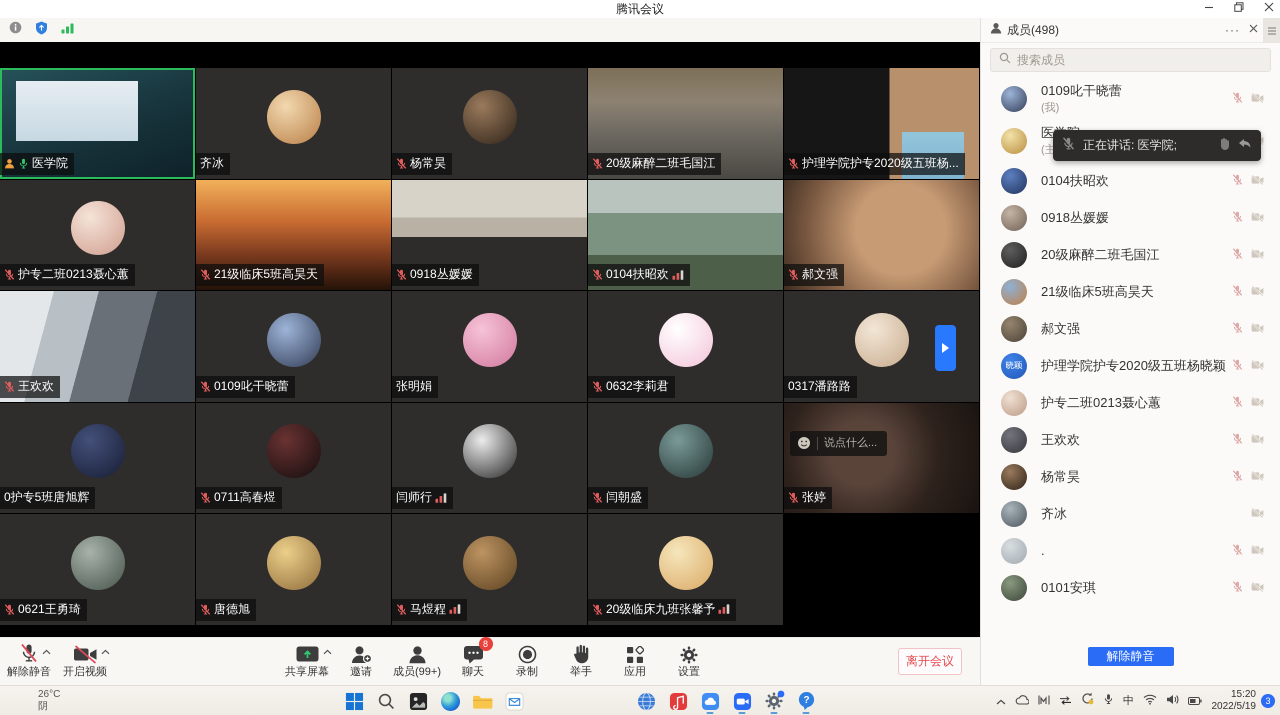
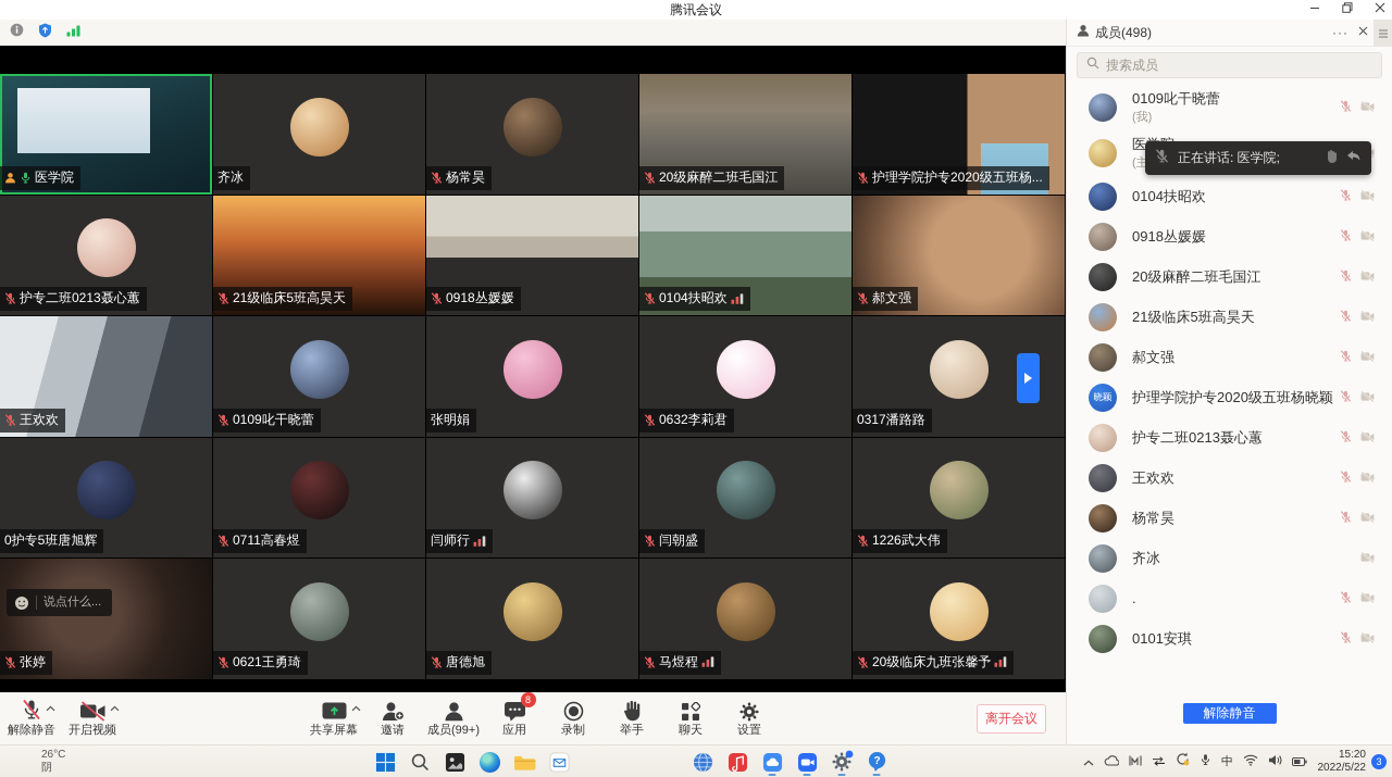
  腾讯会议
  医学院
  齐冰
  杨常昊
  20级麻醉二班毛国江
  护理学院护专2020级五班杨...
  护专二班0213聂心蕙
  21级临床5班高昊天
  0918丛媛媛
  0104扶昭欢
  郝文强
  王欢欢
  0109叱干晓蕾
  张明娟
  0632李莉君
  0317潘路路
  0护专5班唐旭辉
  0711高春煜
  闫师行
  闫朝盛
+ 1226武大伟
  张婷
  说点什么...
  0621王勇琦
  唐德旭
  马煜程
  20级临床九班张馨予
  解除静音
  开启视频
  共享屏幕
  邀请
  成员(99+)
  8
- 聊天
+ 应用
  录制
  举手
- 应用
+ 聊天
  设置
  离开会议
  成员(498)
  ···
  搜索成员
  0109叱干晓蕾
  (我)
  0104扶昭欢
  0918丛媛媛
  20级麻醉二班毛国江
  21级临床5班高昊天
  郝文强
  晓颖
  护理学院护专2020级五班杨晓颖
  护专二班0213聂心蕙
  王欢欢
  杨常昊
  齐冰
  .
  0101安琪
  正在讲话: 医学院;
  解除静音
  26°C
  阴
  ?
  中
  15:20
- 2022/5/19
+ 2022/5/22
  3
